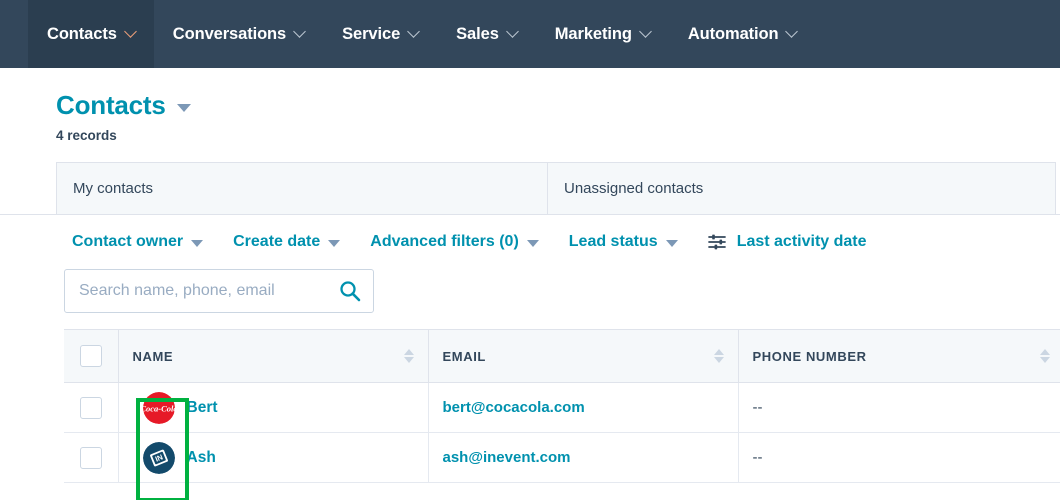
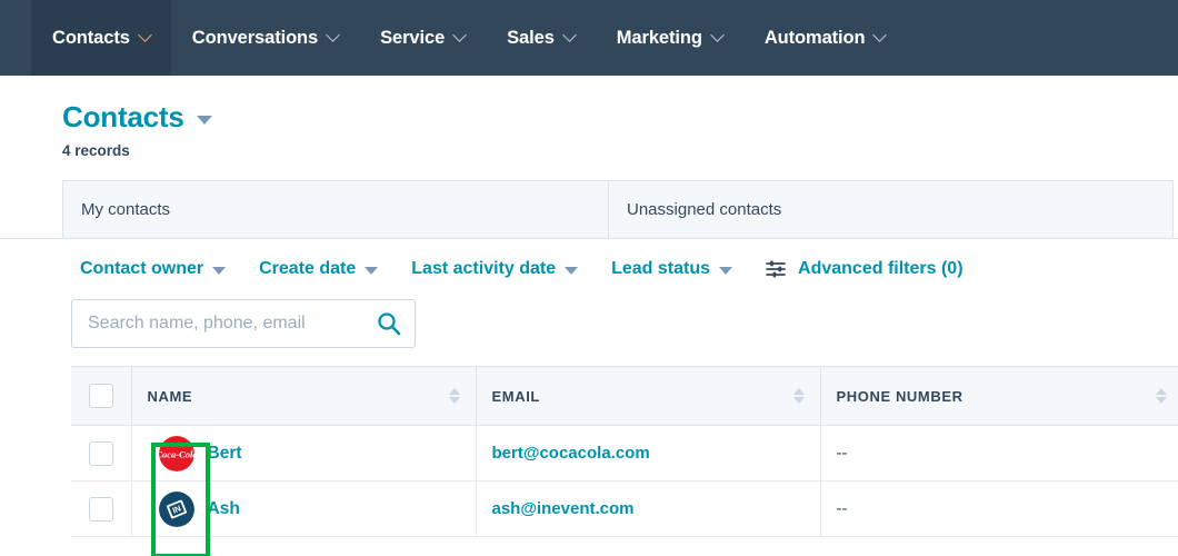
  Contacts
  Conversations
  Service
  Sales
  Marketing
  Automation
  Contacts
  4 records
  My contacts
  Unassigned contacts
  Contact owner
  Create date
- Advanced filters (0)
+ Last activity date
  Lead status
- Last activity date
+ Advanced filters (0)
  Search name, phone, email
  	NAME	EMAIL	PHONE NUMBER
  	Coca-Col Bert	bert@cocacola.com	--
